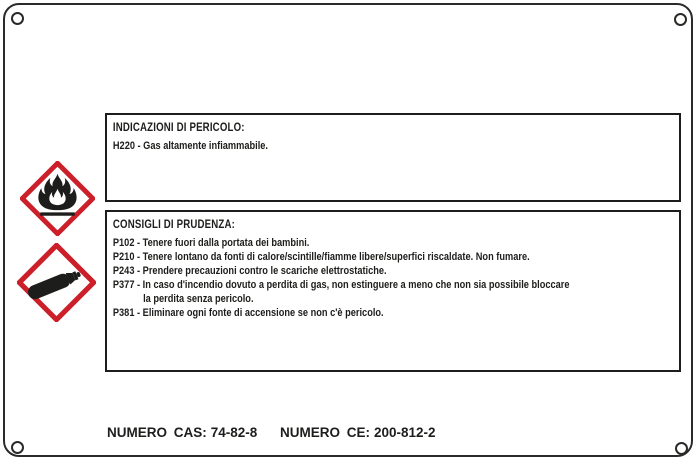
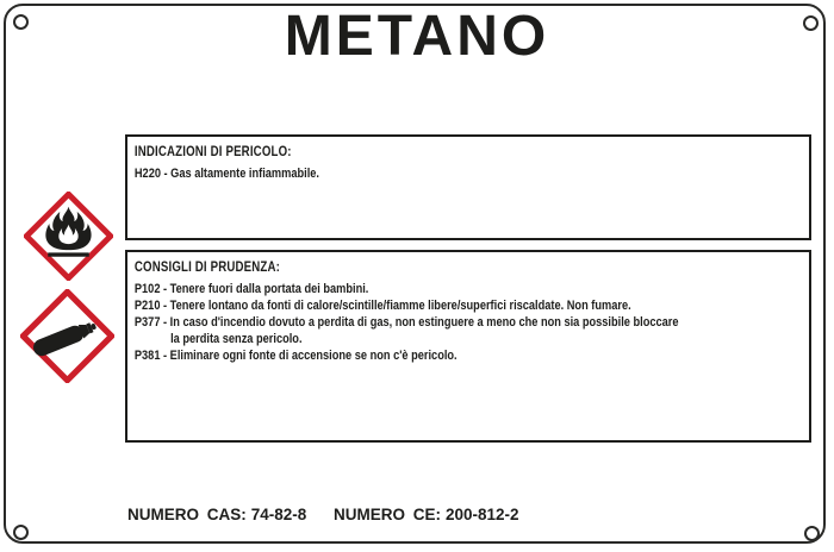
+ METANO
  INDICAZIONI DI PERICOLO:
  H220 - Gas altamente infiammabile.
  CONSIGLI DI PRUDENZA:
  P102 - Tenere fuori dalla portata dei bambini.
  P210 - Tenere lontano da fonti di calore/scintille/fiamme libere/superfici riscaldate. Non fumare.
- P243 - Prendere precauzioni contro le scariche elettrostatiche.
  P377 - In caso d'incendio dovuto a perdita di gas, non estinguere a meno che non sia possibile bloccare
  la perdita senza pericolo.
  P381 - Eliminare ogni fonte di accensione se non c'è pericolo.
  NUMERO CAS: 74-82-8
  NUMERO CE: 200-812-2
